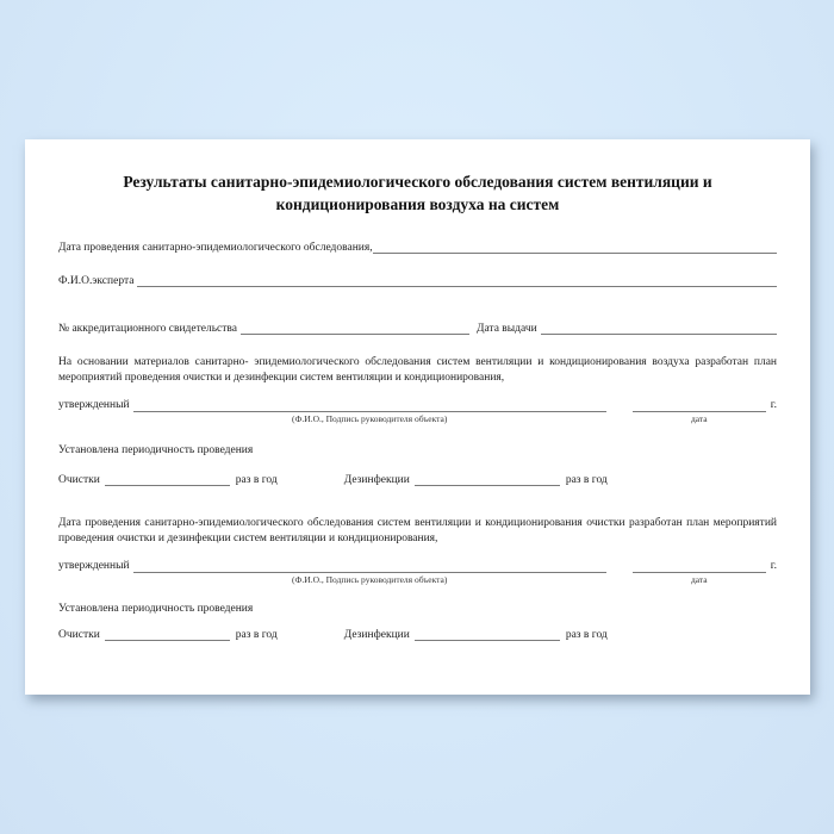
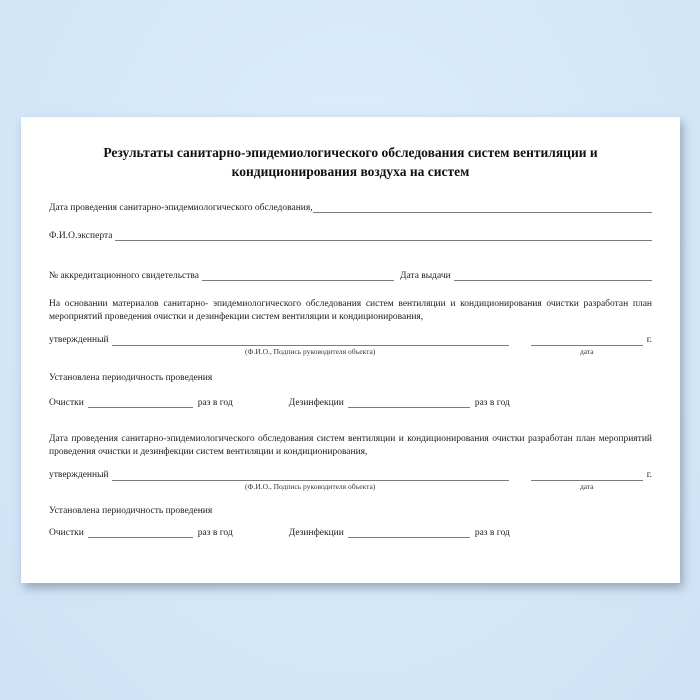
  Результаты санитарно-эпидемиологического обследования систем вентиляции и кондиционирования воздуха на систем
  Дата проведения санитарно-эпидемиологического обследования,
  Ф.И.О.эксперта
  № аккредитационного свидетельства
  Дата выдачи
- На основании материалов санитарно- эпидемиологического обследования систем вентиляции и кондиционирования воздуха разработан план мероприятий проведения очистки и дезинфекции систем вентиляции и кондиционирования,
+ На основании материалов санитарно- эпидемиологического обследования систем вентиляции и кондиционирования очистки разработан план мероприятий проведения очистки и дезинфекции систем вентиляции и кондиционирования,
  утвержденный
  (Ф.И.О., Подпись руководителя объекта)
  дата
  г.
  Установлена периодичность проведения
  Очистки
  раз в год
  Дезинфекции
  раз в год
  Дата проведения санитарно-эпидемиологического обследования систем вентиляции и кондиционирования очистки разработан план мероприятий проведения очистки и дезинфекции систем вентиляции и кондиционирования,
  утвержденный
  (Ф.И.О., Подпись руководителя объекта)
  дата
  г.
  Установлена периодичность проведения
  Очистки
  раз в год
  Дезинфекции
  раз в год
